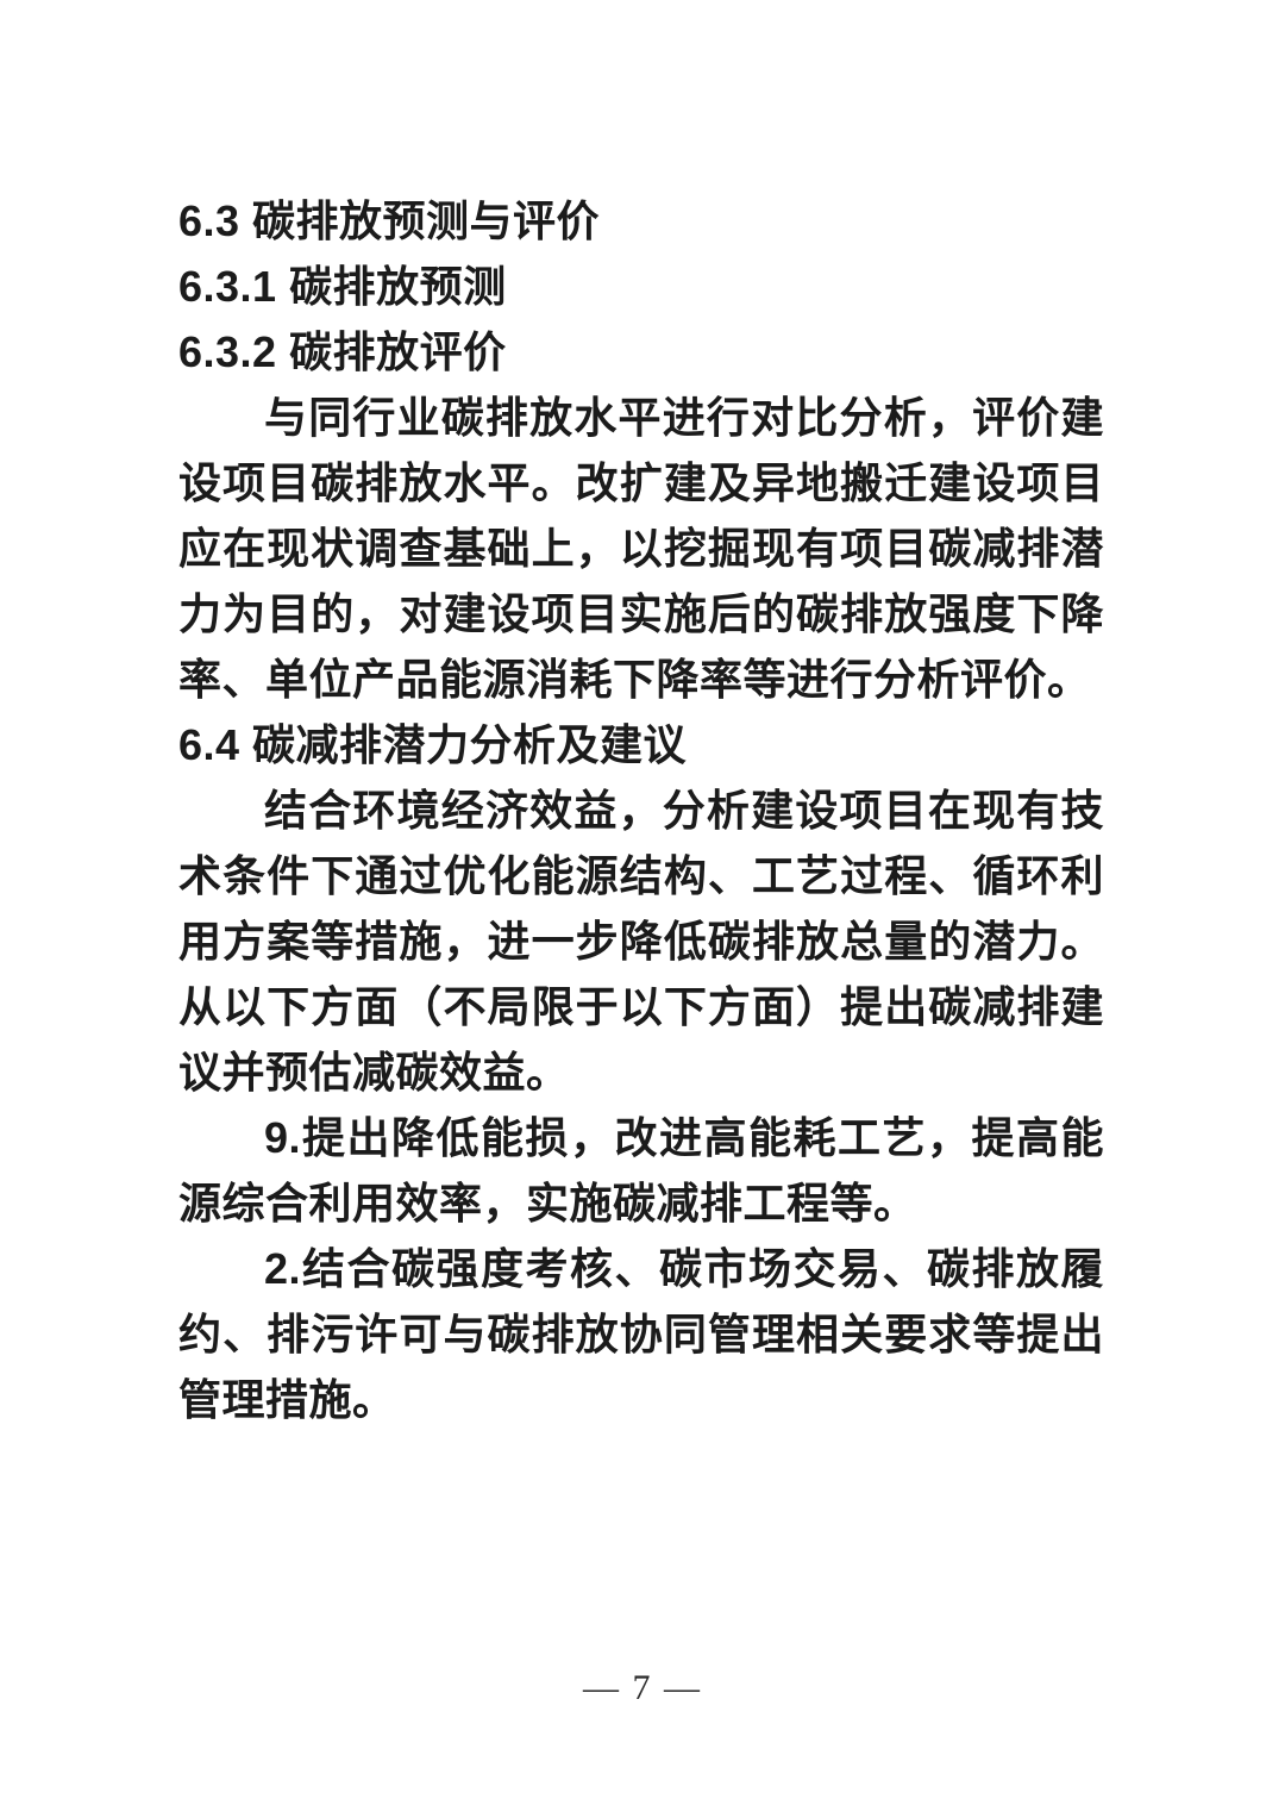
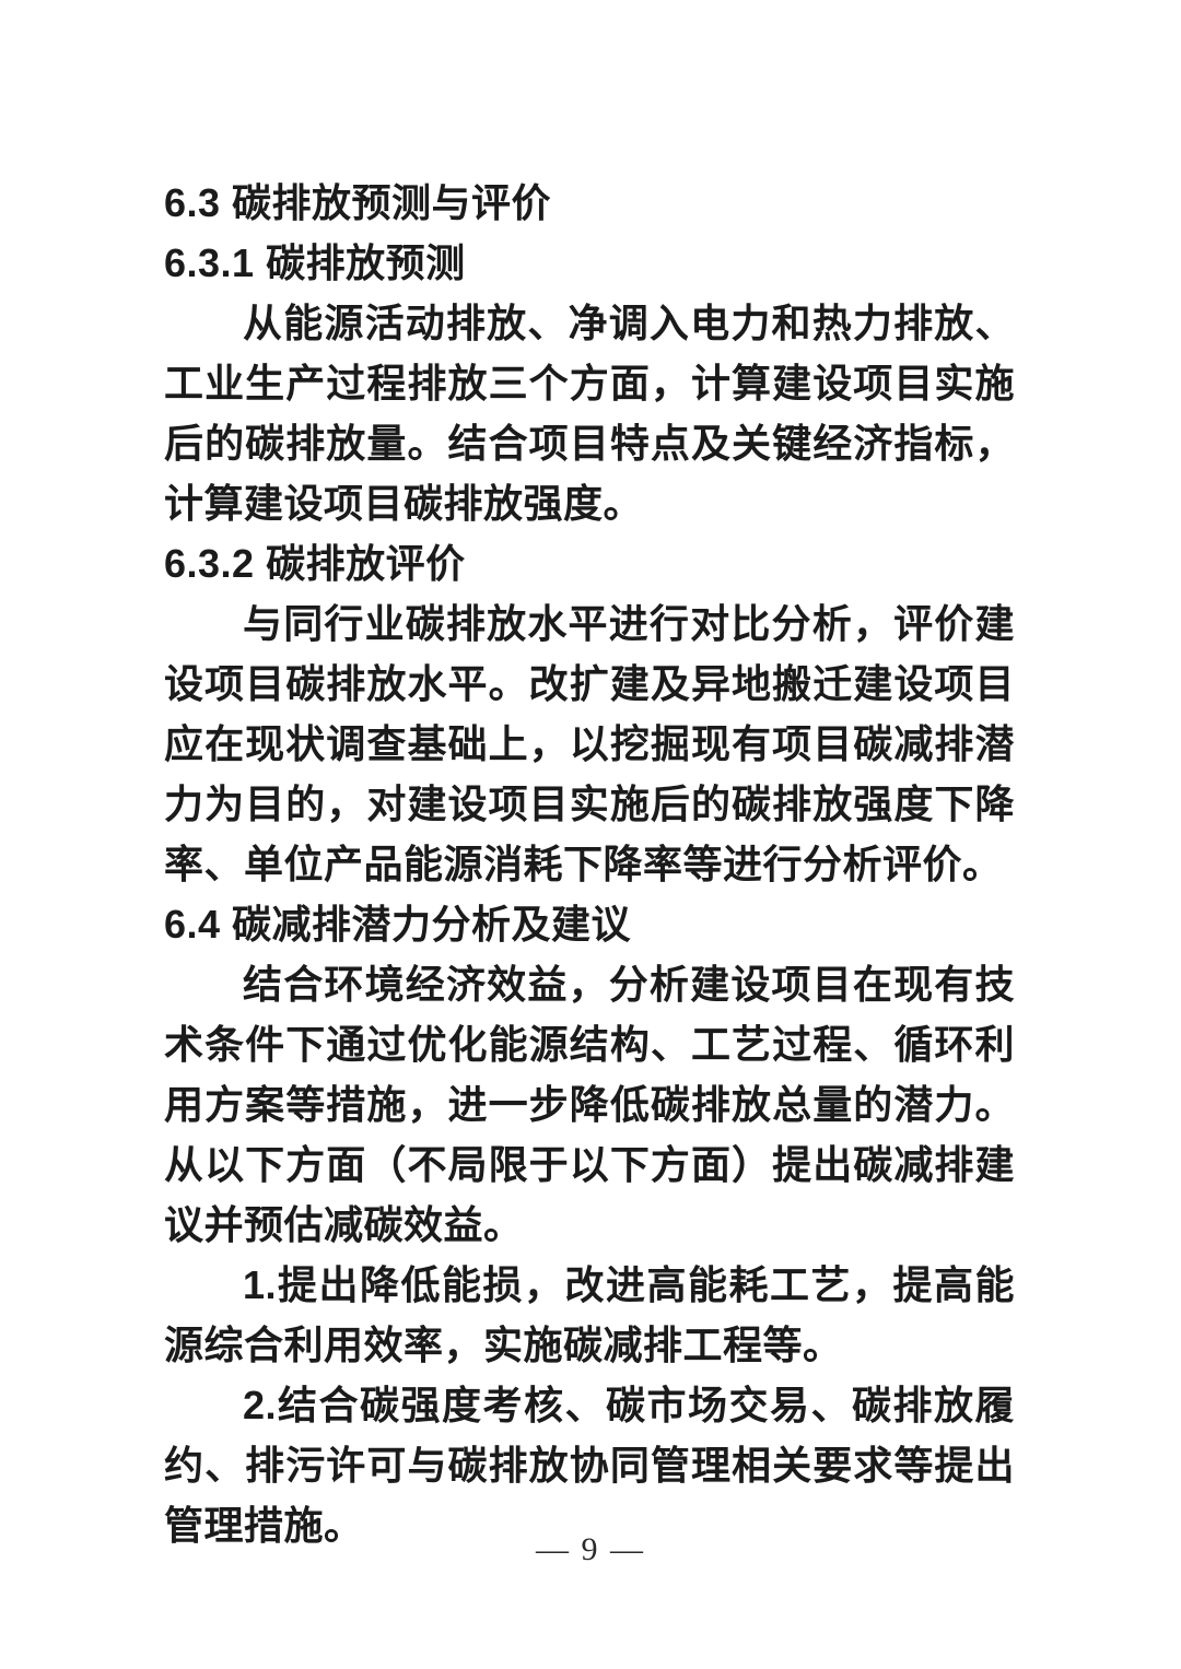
  6.3 碳排放预测与评价
  6.3.1 碳排放预测
+ 从能源活动排放、净调入电力和热力排放、工业生产过程排放三个方面，计算建设项目实施后的碳排放量。结合项目特点及关键经济指标，计算建设项目碳排放强度。
  6.3.2 碳排放评价
  与同行业碳排放水平进行对比分析，评价建设项目碳排放水平。改扩建及异地搬迁建设项目应在现状调查基础上，以挖掘现有项目碳减排潜力为目的，对建设项目实施后的碳排放强度下降率、单位产品能源消耗下降率等进行分析评价。
  6.4 碳减排潜力分析及建议
  结合环境经济效益，分析建设项目在现有技术条件下通过优化能源结构、工艺过程、循环利用方案等措施，进一步降低碳排放总量的潜力。从以下方面（不局限于以下方面）提出碳减排建议并预估减碳效益。
- 9.提出降低能损，改进高能耗工艺，提高能源综合利用效率，实施碳减排工程等。
+ 1.提出降低能损，改进高能耗工艺，提高能源综合利用效率，实施碳减排工程等。
  2.结合碳强度考核、碳市场交易、碳排放履约、排污许可与碳排放协同管理相关要求等提出管理措施。
- — 7 —
+ — 9 —
